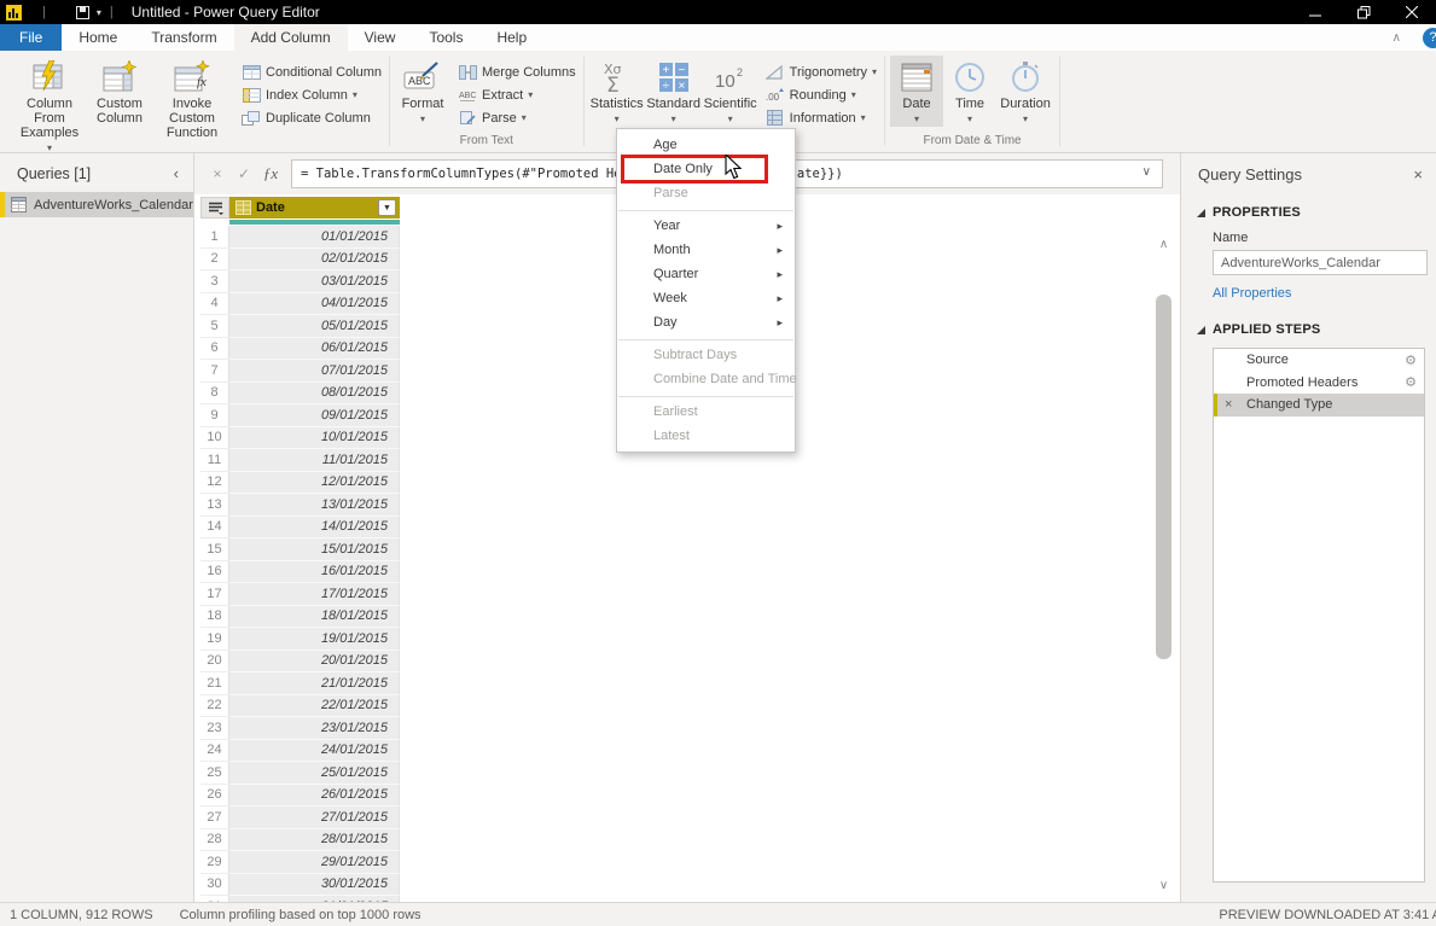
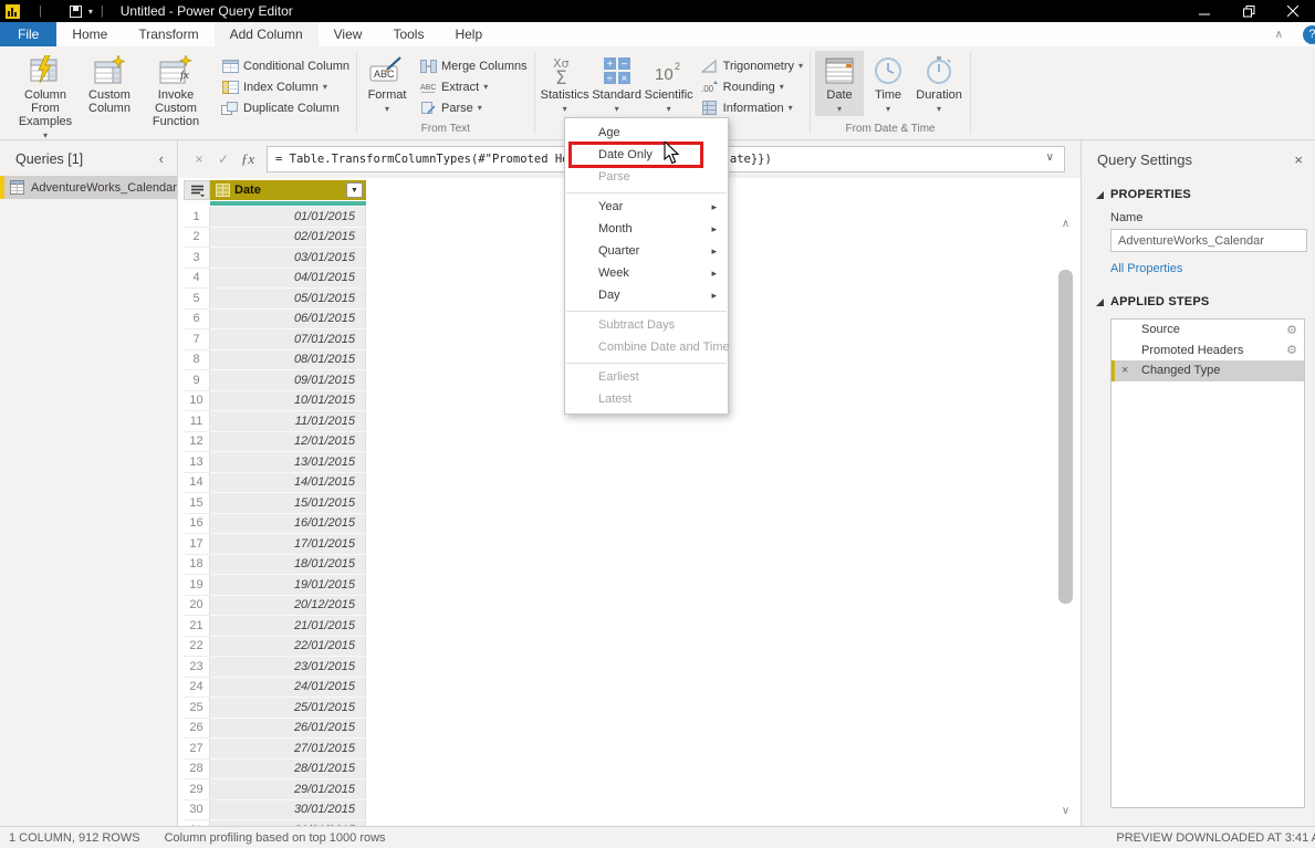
  |
  ▾
  |
  Untitled - Power Query Editor
  File
  Home
  Transform
  Add Column
  View
  Tools
  Help
  ∧
  ?
  Column From Examples
  ▾
  Custom Column
  fx
  Invoke Custom Function
  Conditional Column
  Index Column
  ▾
  Duplicate Column
  ABC
  Format
  ▾
  Merge Columns
  Extract
  ▾
  Parse
  ▾
  From Text
  Χσ
  Σ
  Statistics
  ▾
  +
  −
  ÷
  ×
  Standard
  ▾
  10
  2
  Scientific
  ▾
  Trigonometry
  ▾
  .00
  Rounding
  ▾
  Information
  ▾
  Date
  ▾
  Time
  ▾
  Duration
  ▾
  From Date & Time
  Queries [1]
  ‹
  AdventureWorks_Calendar
  ×
  ✓
  ƒx
  ∨
  Date
  1
  01/01/2015
  2
  02/01/2015
  3
  03/01/2015
  4
  04/01/2015
  5
  05/01/2015
  6
  06/01/2015
  7
  07/01/2015
  8
  08/01/2015
  9
  09/01/2015
  10
  10/01/2015
  11
  11/01/2015
  12
  12/01/2015
  13
  13/01/2015
  14
  14/01/2015
  15
  15/01/2015
  16
  16/01/2015
  17
  17/01/2015
  18
  18/01/2015
  19
  19/01/2015
  20
- 20/01/2015
+ 20/12/2015
  21
  21/01/2015
  22
  22/01/2015
  23
  23/01/2015
  24
  24/01/2015
  25
  25/01/2015
  26
  26/01/2015
  27
  27/01/2015
  28
  28/01/2015
  29
  29/01/2015
  30
  30/01/2015
  ∧
  ∨
  Query Settings
  ×
  PROPERTIES
  Name
  AdventureWorks_Calendar
  All Properties
  APPLIED STEPS
  Source
  ⚙
  Promoted Headers
  ⚙
  ×
  Changed Type
  1 COLUMN, 912 ROWS
  Column profiling based on top 1000 rows
  PREVIEW DOWNLOADED AT 3:41
  Age
  Date Only
  Parse
  Year
  ▸
  Month
  ▸
  Quarter
  ▸
  Week
  ▸
  Day
  ▸
  Subtract Days
  Combine Date and Time
  Earliest
  Latest
